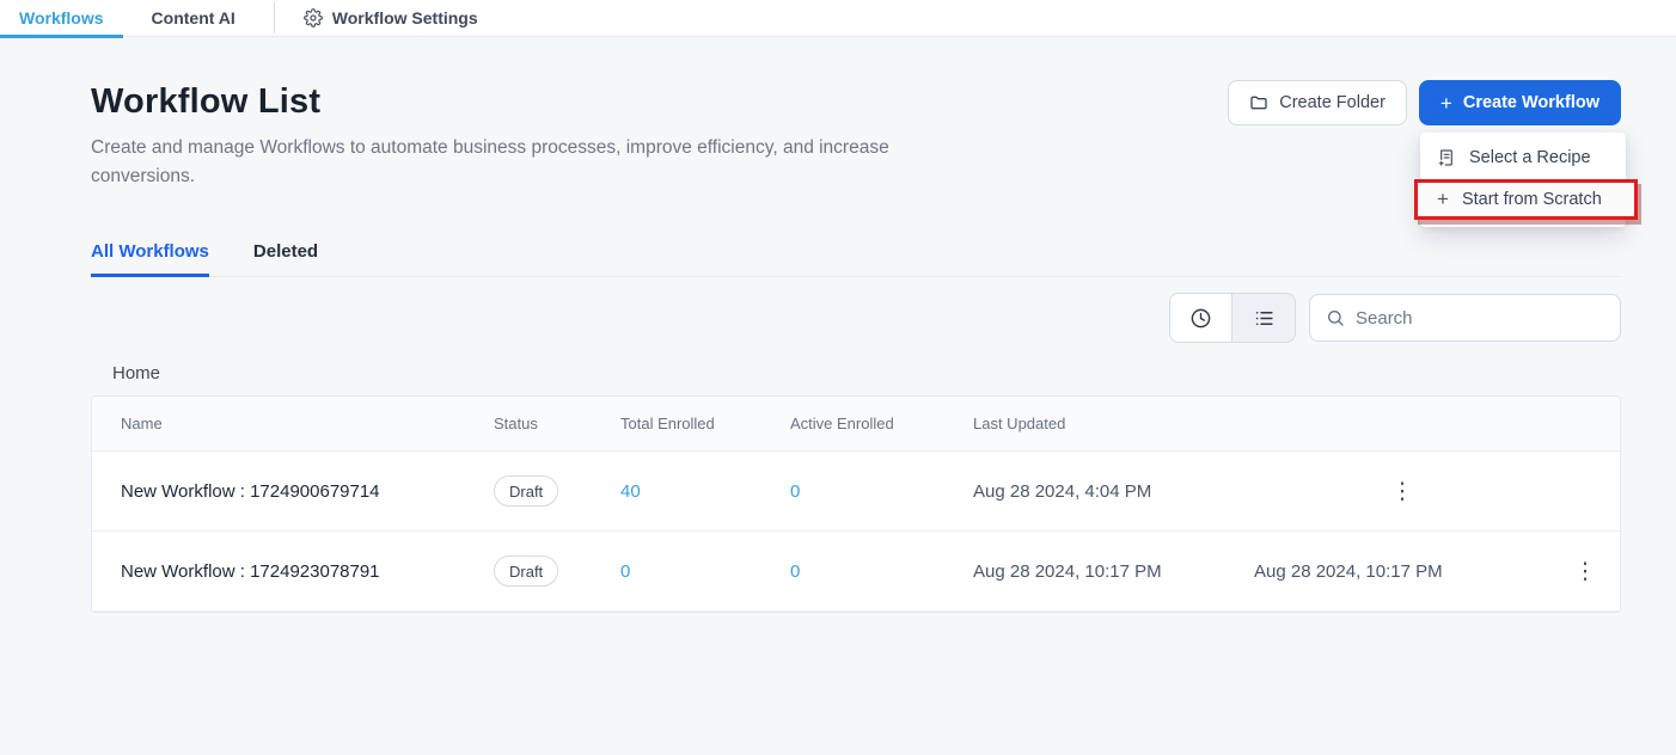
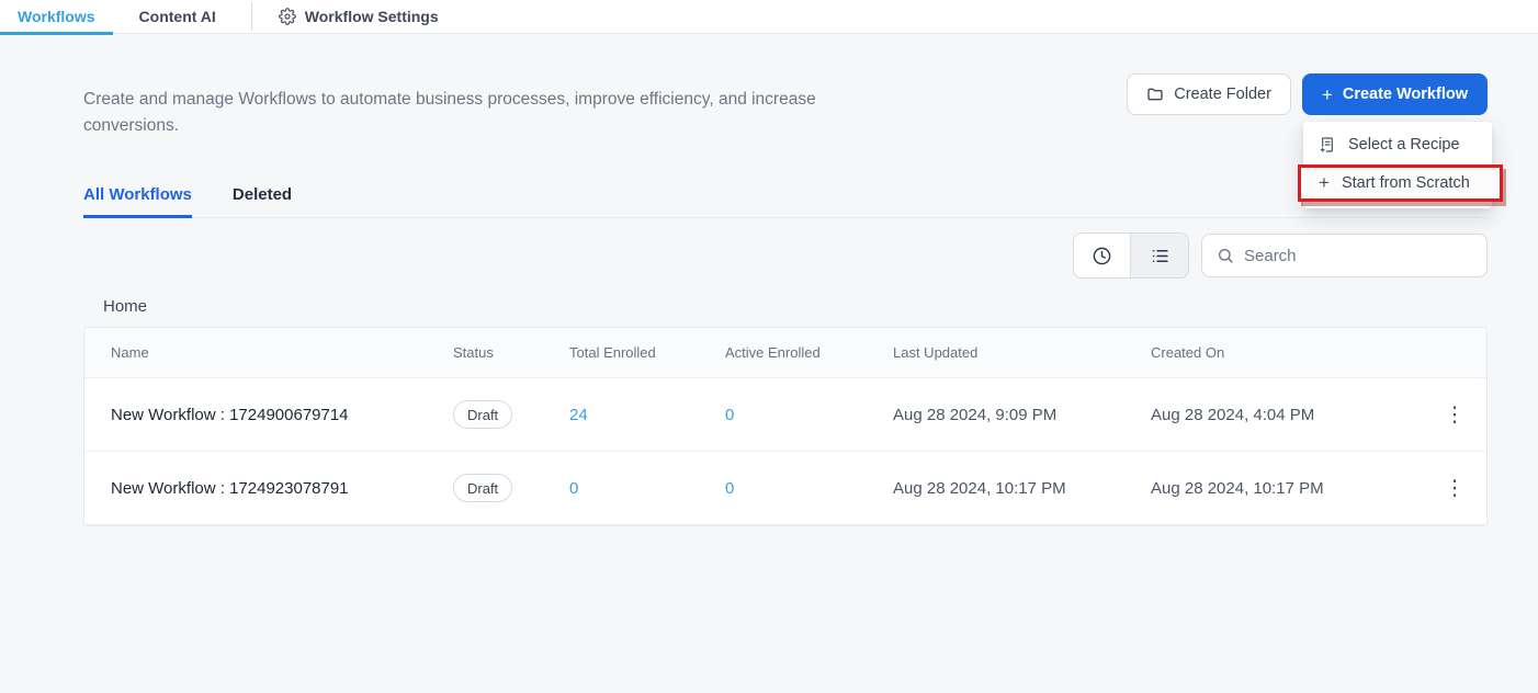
  Workflows
  Content AI
  Workflow Settings
- Workflow List
  Create and manage Workflows to automate business processes, improve efficiency, and increase conversions.
  Create Folder
  +
  Create Workflow
  Select a Recipe
  +
  Start from Scratch
  All Workflows
  Deleted
  Search
  Home
  Name
  Status
  Total Enrolled
  Active Enrolled
  Last Updated
+ Created On
  New Workflow : 1724900679714
  Draft
- 40
+ 24
  0
+ Aug 28 2024, 9:09 PM
  Aug 28 2024, 4:04 PM
  ⋮
  New Workflow : 1724923078791
  Draft
  0
  0
  Aug 28 2024, 10:17 PM
  Aug 28 2024, 10:17 PM
  ⋮
